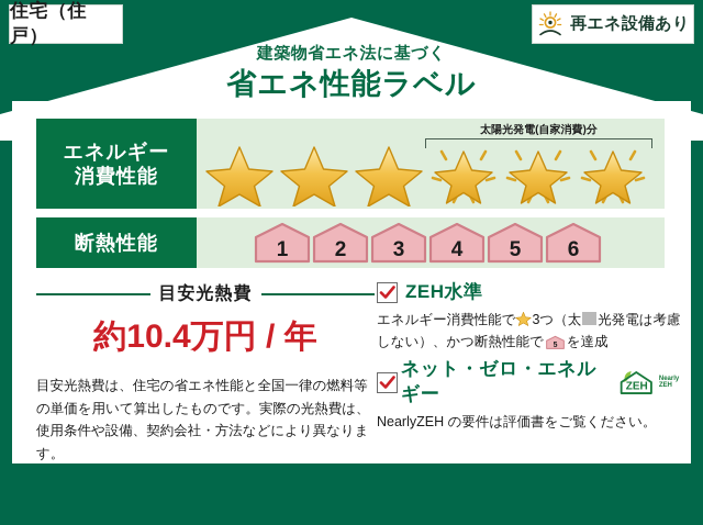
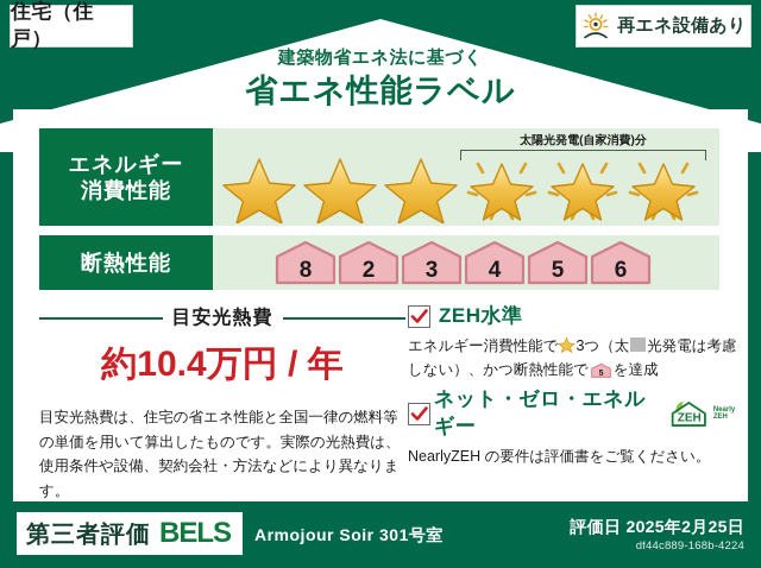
  住宅（住戸）
  再エネ設備あり
  建築物省エネ法に基づく
  省エネ性能ラベル
  エネルギー
  消費性能
  太陽光発電(自家消費)分
  断熱性能
- 1
+ 8
  2
  3
  4
  5
  6
  目安光熱費
  約10.4万円 / 年
  目安光熱費は、住宅の省エネ性能と全国一律の燃料等の単価を用いて算出したものです。実際の光熱費は、使用条件や設備、契約会社・方法などにより異なります。
  ZEH水準
  エネルギー消費性能で 3つ（太 光発電は考慮しない）、かつ断熱性能で
  を達成
  ネット・ゼロ・エネルギー
  ZEH
  NearlyZEH の要件は評価書をご覧ください。
+ 第三者評価
+ BELS
+ Armojour Soir 301号室
+ 評価日 2025年2月25日
+ df44c889-168b-4224
